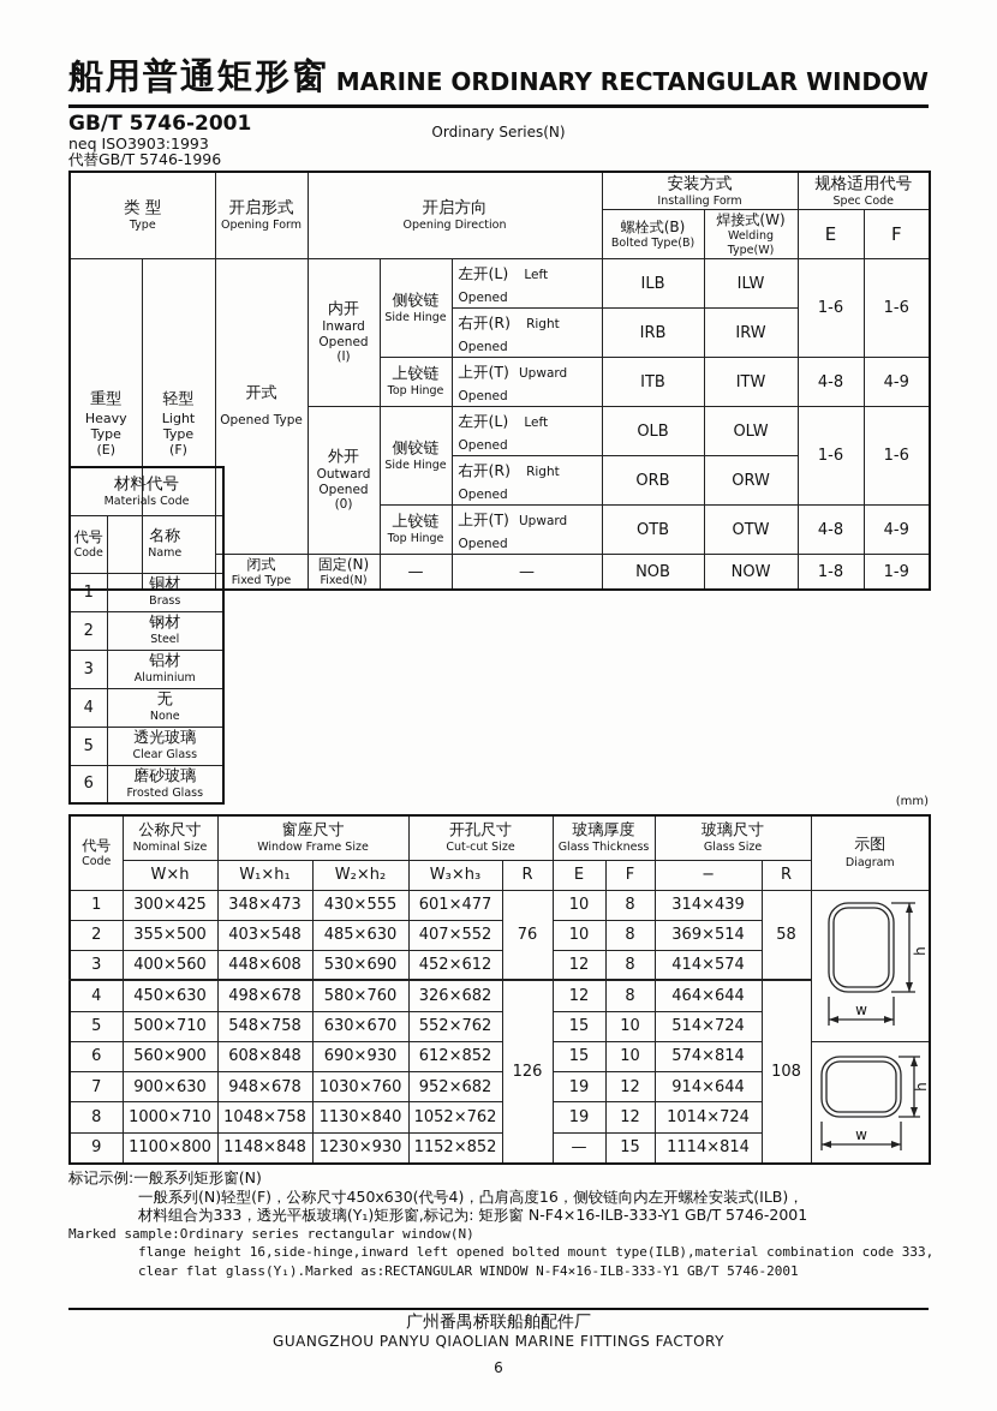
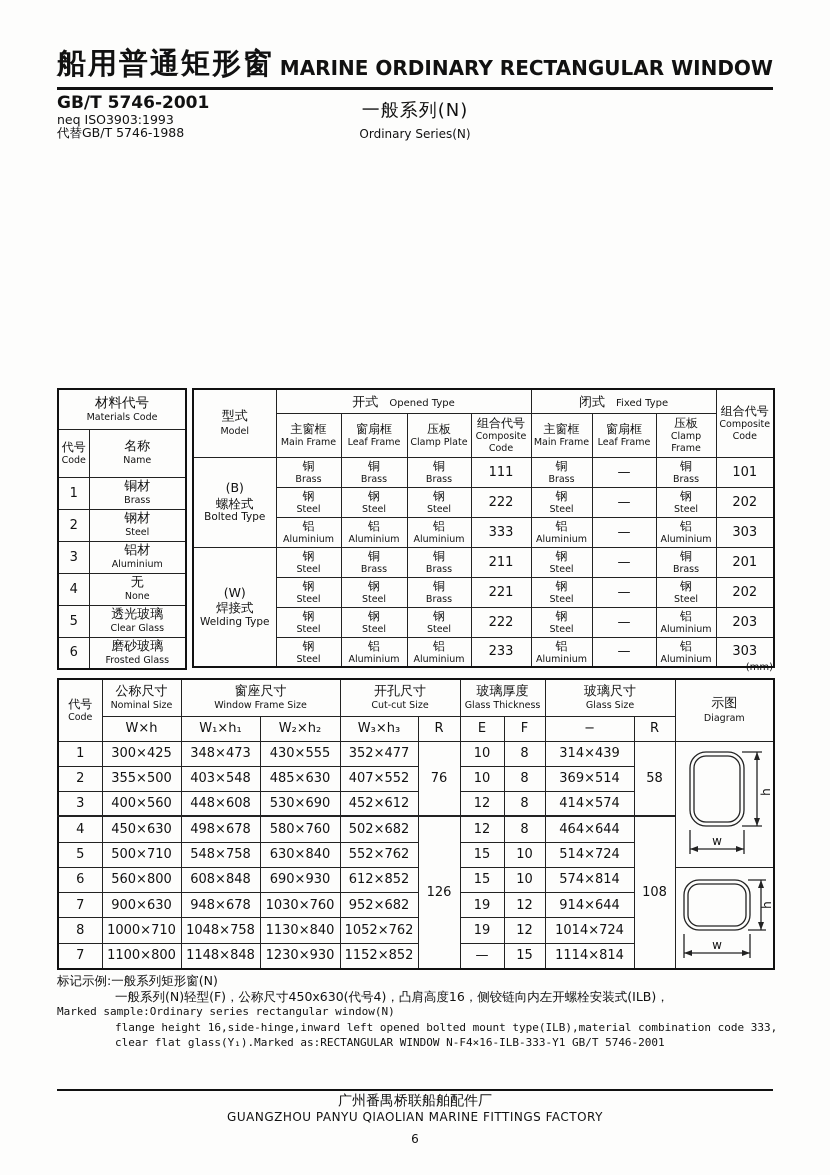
  船用普通矩形窗
  MARINE ORDINARY RECTANGULAR WINDOW
  GB/T 5746-2001
  neq ISO3903:1993
- 代替GB/T 5746-1996
+ 代替GB/T 5746-1988
+ 一般系列(N)
  Ordinary Series(N)
- 类 型 Type	开启形式 Opening Form	开启方向 Opening Direction	安装方式 Installing Form	规格适用代号 Spec Code
- 螺栓式(B) Bolted Type(B)	焊接式(W) Welding Type(W)	E	F
- 重型 Heavy Type (E)	轻型 Light Type (F)	开式 Opened Type	内开 Inward Opened (I)	侧铰链 Side Hinge	左开(L) Left Opened	ILB	ILW	1-6	1-6
- 右开(R) Right Opened	IRB	IRW
- 上铰链 Top Hinge	上开(T) Upward Opened	ITB	ITW	4-8	4-9
- 外开 Outward Opened (0)	侧铰链 Side Hinge	左开(L) Left Opened	OLB	OLW	1-6	1-6
- 右开(R) Right Opened	ORB	ORW
- 上铰链 Top Hinge	上开(T) Upward Opened	OTB	OTW	4-8	4-9
- 闭式 Fixed Type	固定(N) Fixed(N)	—	—	NOB	NOW	1-8	1-9
  材料代号 Materials Code
  代号 Code	名称 Name
  1	铜材 Brass
  2	钢材 Steel
  3	铝材 Aluminium
  4	无 None
  5	透光玻璃 Clear Glass
  6	磨砂玻璃 Frosted Glass
+ 型式 Model	开式 Opened Type	闭式 Fixed Type	组合代号 Composite Code
+ 主窗框 Main Frame	窗扇框 Leaf Frame	压板 Clamp Plate	组合代号 Composite Code	主窗框 Main Frame	窗扇框 Leaf Frame	压板 Clamp Frame
+ (B) 螺栓式 Bolted Type	铜Brass	铜Brass	铜Brass	111	铜Brass	—	铜Brass	101
+ 钢Steel	钢Steel	钢Steel	222	钢Steel	—	钢Steel	202
+ 铝Aluminium	铝Aluminium	铝Aluminium	333	铝Aluminium	—	铝Aluminium	303
+ (W) 焊接式 Welding Type	钢Steel	铜Brass	铜Brass	211	钢Steel	—	铜Brass	201
+ 钢Steel	钢Steel	铜Brass	221	钢Steel	—	钢Steel	202
+ 钢Steel	钢Steel	钢Steel	222	钢Steel	—	铝Aluminium	203
+ 钢Steel	铝Aluminium	铝Aluminium	233	铝Aluminium	—	铝Aluminium	303
  (mm)
  代号 Code	公称尺寸 Nominal Size	窗座尺寸 Window Frame Size	开孔尺寸 Cut-cut Size	玻璃厚度 Glass Thickness	玻璃尺寸 Glass Size	示图 Diagram
  W×h	W₁×h₁	W₂×h₂	W₃×h₃	R	E	F	−	R
- 1	300×425	348×473	430×555	601×477	76	10	8	314×439	58	w
+ 1	300×425	348×473	430×555	352×477	76	10	8	314×439	58	w
  2	355×500	403×548	485×630	407×552	10	8	369×514
  3	400×560	448×608	530×690	452×612	12	8	414×574
- 4	450×630	498×678	580×760	326×682	126	12	8	464×644	108
+ 4	450×630	498×678	580×760	502×682	126	12	8	464×644	108
- 5	500×710	548×758	630×670	552×762	15	10	514×724
+ 5	500×710	548×758	630×840	552×762	15	10	514×724
- 6	560×900	608×848	690×930	612×852	15	10	574×814	w
+ 6	560×800	608×848	690×930	612×852	15	10	574×814	w
  7	900×630	948×678	1030×760	952×682	19	12	914×644
  8	1000×710	1048×758	1130×840	1052×762	19	12	1014×724
- 9	1100×800	1148×848	1230×930	1152×852	—	15	1114×814
+ 7	1100×800	1148×848	1230×930	1152×852	—	15	1114×814
  标记示例:一般系列矩形窗(N)
  一般系列(N)轻型(F)，公称尺寸450x630(代号4)，凸肩高度16，侧铰链向内左开螺栓安装式(ILB)，
- 材料组合为333，透光平板玻璃(Y₁)矩形窗,标记为: 矩形窗 N-F4×16-ILB-333-Y1 GB/T 5746-2001
  Marked sample:Ordinary series rectangular window(N)
  flange height 16,side-hinge,inward left opened bolted mount type(ILB),material combination code 333,
  clear flat glass(Y₁).Marked as:RECTANGULAR WINDOW N-F4×16-ILB-333-Y1 GB/T 5746-2001
  广州番禺桥联船舶配件厂
  GUANGZHOU PANYU QIAOLIAN MARINE FITTINGS FACTORY
  6
